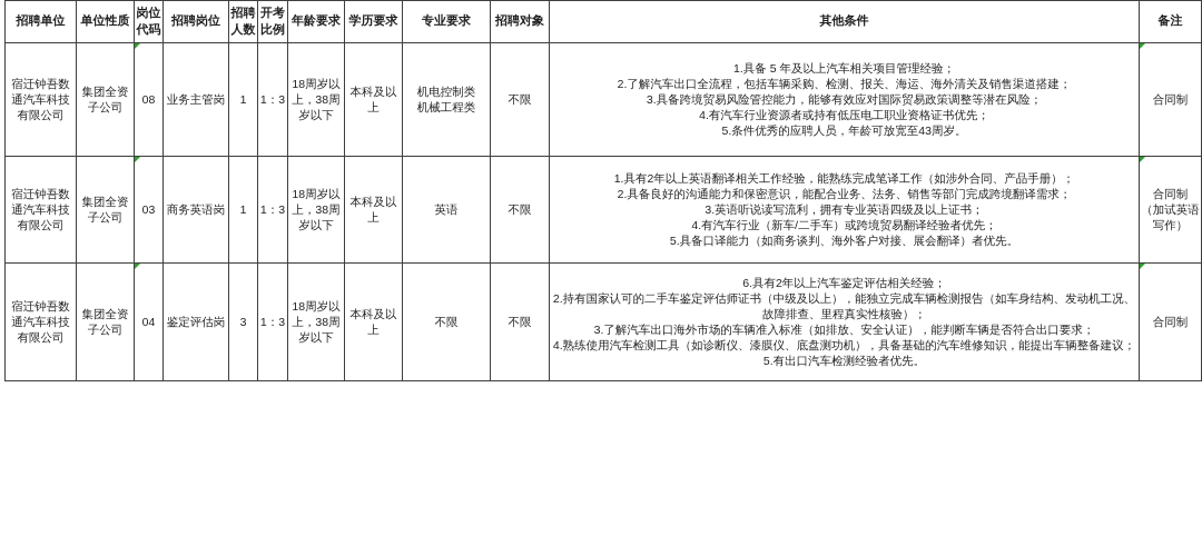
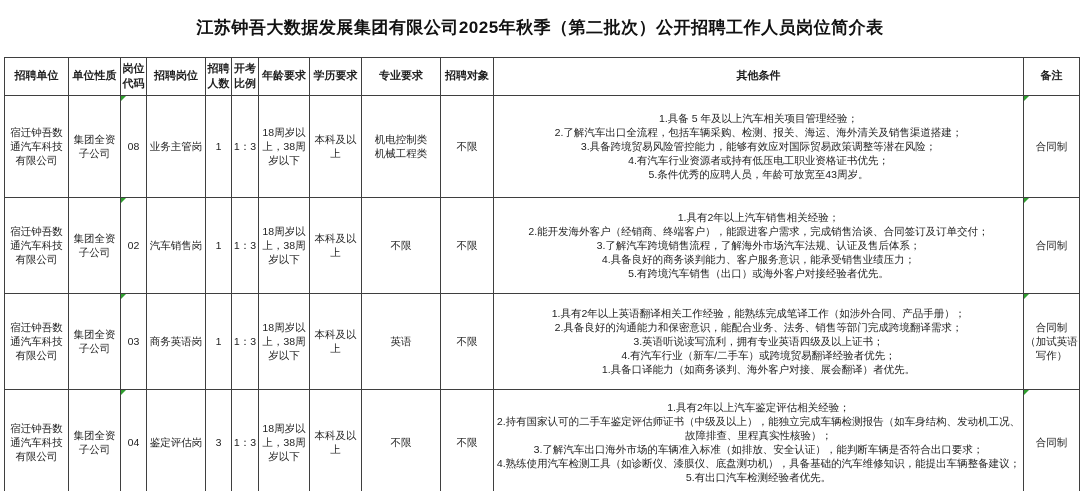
+ 江苏钟吾大数据发展集团有限公司2025年秋季（第二批次）公开招聘工作人员岗位简介表
  招聘单位	单位性质	岗位 代码	招聘岗位	招聘 人数	开考 比例	年龄要求	学历要求	专业要求	招聘对象	其他条件	备注
  宿迁钟吾数通汽车科技有限公司	集团全资子公司	08	业务主管岗	1	1：3	18周岁以上，38周岁以下	本科及以上	机电控制类 机械工程类	不限	1.具备 5 年及以上汽车相关项目管理经验； 2.了解汽车出口全流程，包括车辆采购、检测、报关、海运、海外清关及销售渠道搭建； 3.具备跨境贸易风险管控能力，能够有效应对国际贸易政策调整等潜在风险； 4.有汽车行业资源者或持有低压电工职业资格证书优先； 5.条件优秀的应聘人员，年龄可放宽至43周岁。	合同制
+ 宿迁钟吾数通汽车科技有限公司	集团全资子公司	02	汽车销售岗	1	1：3	18周岁以上，38周岁以下	本科及以上	不限	不限	1.具有2年以上汽车销售相关经验； 2.能开发海外客户（经销商、终端客户），能跟进客户需求，完成销售洽谈、合同签订及订单交付； 3.了解汽车跨境销售流程，了解海外市场汽车法规、认证及售后体系； 4.具备良好的商务谈判能力、客户服务意识，能承受销售业绩压力； 5.有跨境汽车销售（出口）或海外客户对接经验者优先。	合同制
- 宿迁钟吾数通汽车科技有限公司	集团全资子公司	03	商务英语岗	1	1：3	18周岁以上，38周岁以下	本科及以上	英语	不限	1.具有2年以上英语翻译相关工作经验，能熟练完成笔译工作（如涉外合同、产品手册）； 2.具备良好的沟通能力和保密意识，能配合业务、法务、销售等部门完成跨境翻译需求； 3.英语听说读写流利，拥有专业英语四级及以上证书； 4.有汽车行业（新车/二手车）或跨境贸易翻译经验者优先； 5.具备口译能力（如商务谈判、海外客户对接、展会翻译）者优先。	合同制 （加试英语 写作）
+ 宿迁钟吾数通汽车科技有限公司	集团全资子公司	03	商务英语岗	1	1：3	18周岁以上，38周岁以下	本科及以上	英语	不限	1.具有2年以上英语翻译相关工作经验，能熟练完成笔译工作（如涉外合同、产品手册）； 2.具备良好的沟通能力和保密意识，能配合业务、法务、销售等部门完成跨境翻译需求； 3.英语听说读写流利，拥有专业英语四级及以上证书； 4.有汽车行业（新车/二手车）或跨境贸易翻译经验者优先； 1.具备口译能力（如商务谈判、海外客户对接、展会翻译）者优先。	合同制 （加试英语 写作）
- 宿迁钟吾数通汽车科技有限公司	集团全资子公司	04	鉴定评估岗	3	1：3	18周岁以上，38周岁以下	本科及以上	不限	不限	6.具有2年以上汽车鉴定评估相关经验； 2.持有国家认可的二手车鉴定评估师证书（中级及以上），能独立完成车辆检测报告（如车身结构、发动机工况、故障排查、里程真实性核验）； 3.了解汽车出口海外市场的车辆准入标准（如排放、安全认证），能判断车辆是否符合出口要求； 4.熟练使用汽车检测工具（如诊断仪、漆膜仪、底盘测功机），具备基础的汽车维修知识，能提出车辆整备建议； 5.有出口汽车检测经验者优先。	合同制
+ 宿迁钟吾数通汽车科技有限公司	集团全资子公司	04	鉴定评估岗	3	1：3	18周岁以上，38周岁以下	本科及以上	不限	不限	1.具有2年以上汽车鉴定评估相关经验； 2.持有国家认可的二手车鉴定评估师证书（中级及以上），能独立完成车辆检测报告（如车身结构、发动机工况、故障排查、里程真实性核验）； 3.了解汽车出口海外市场的车辆准入标准（如排放、安全认证），能判断车辆是否符合出口要求； 4.熟练使用汽车检测工具（如诊断仪、漆膜仪、底盘测功机），具备基础的汽车维修知识，能提出车辆整备建议； 5.有出口汽车检测经验者优先。	合同制
